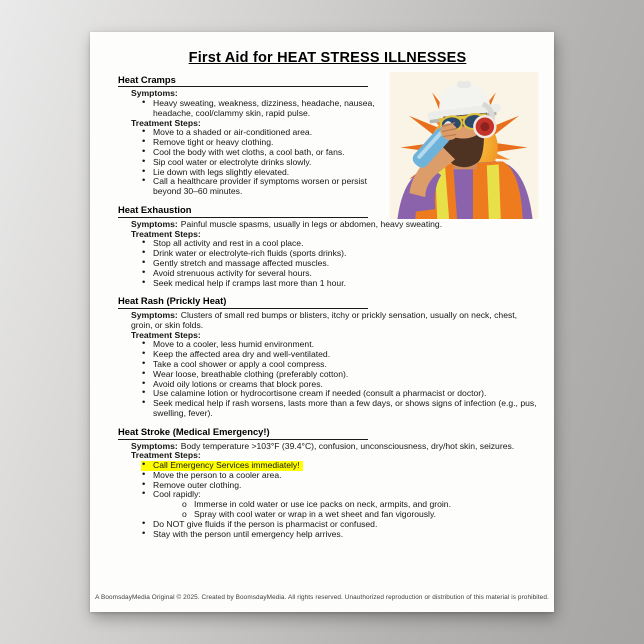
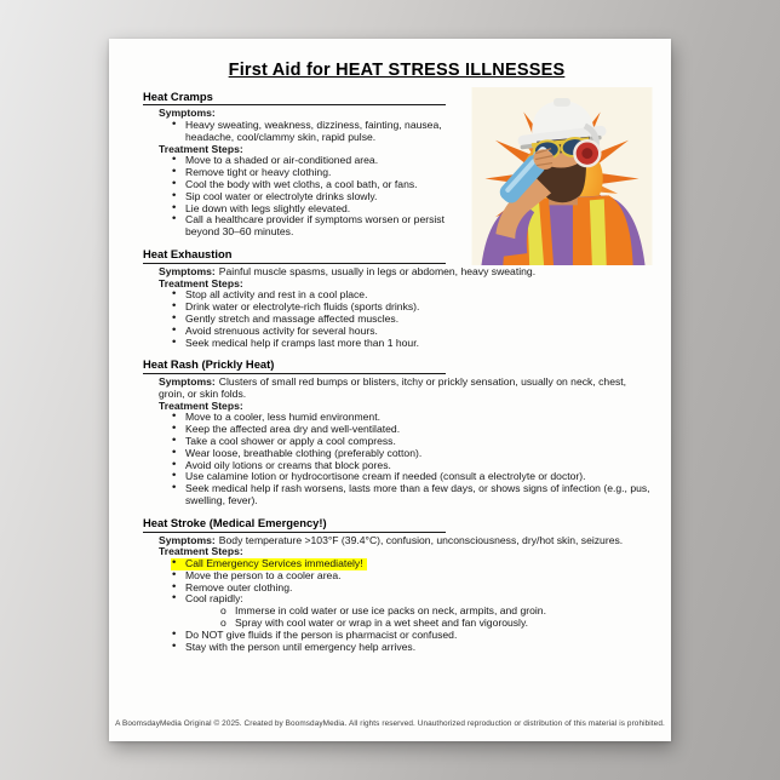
  First Aid for HEAT STRESS ILLNESSES
  Heat Cramps
  Symptoms:
- Heavy sweating, weakness, dizziness, headache, nausea, headache, cool/clammy skin, rapid pulse.
+ Heavy sweating, weakness, dizziness, fainting, nausea, headache, cool/clammy skin, rapid pulse.
  Treatment Steps:
  Move to a shaded or air-conditioned area.
  Remove tight or heavy clothing.
  Cool the body with wet cloths, a cool bath, or fans.
  Sip cool water or electrolyte drinks slowly.
  Lie down with legs slightly elevated.
  Call a healthcare provider if symptoms worsen or persist beyond 30–60 minutes.
  Heat Exhaustion
  Symptoms: Painful muscle spasms, usually in legs or abdomen, heavy sweating.
  Treatment Steps:
  Stop all activity and rest in a cool place.
  Drink water or electrolyte-rich fluids (sports drinks).
  Gently stretch and massage affected muscles.
  Avoid strenuous activity for several hours.
  Seek medical help if cramps last more than 1 hour.
  Heat Rash (Prickly Heat)
  Symptoms: Clusters of small red bumps or blisters, itchy or prickly sensation, usually on neck, chest, groin, or skin folds.
  Treatment Steps:
  Move to a cooler, less humid environment.
  Keep the affected area dry and well-ventilated.
  Take a cool shower or apply a cool compress.
  Wear loose, breathable clothing (preferably cotton).
  Avoid oily lotions or creams that block pores.
- Use calamine lotion or hydrocortisone cream if needed (consult a pharmacist or doctor).
+ Use calamine lotion or hydrocortisone cream if needed (consult a electrolyte or doctor).
  Seek medical help if rash worsens, lasts more than a few days, or shows signs of infection (e.g., pus, swelling, fever).
  Heat Stroke (Medical Emergency!)
  Symptoms: Body temperature >103°F (39.4°C), confusion, unconsciousness, dry/hot skin, seizures.
  Treatment Steps:
  Call Emergency Services immediately!
  Move the person to a cooler area.
  Remove outer clothing.
  Cool rapidly:
  Immerse in cold water or use ice packs on neck, armpits, and groin.
  Spray with cool water or wrap in a wet sheet and fan vigorously.
  Do NOT give fluids if the person is pharmacist or confused.
  Stay with the person until emergency help arrives.
